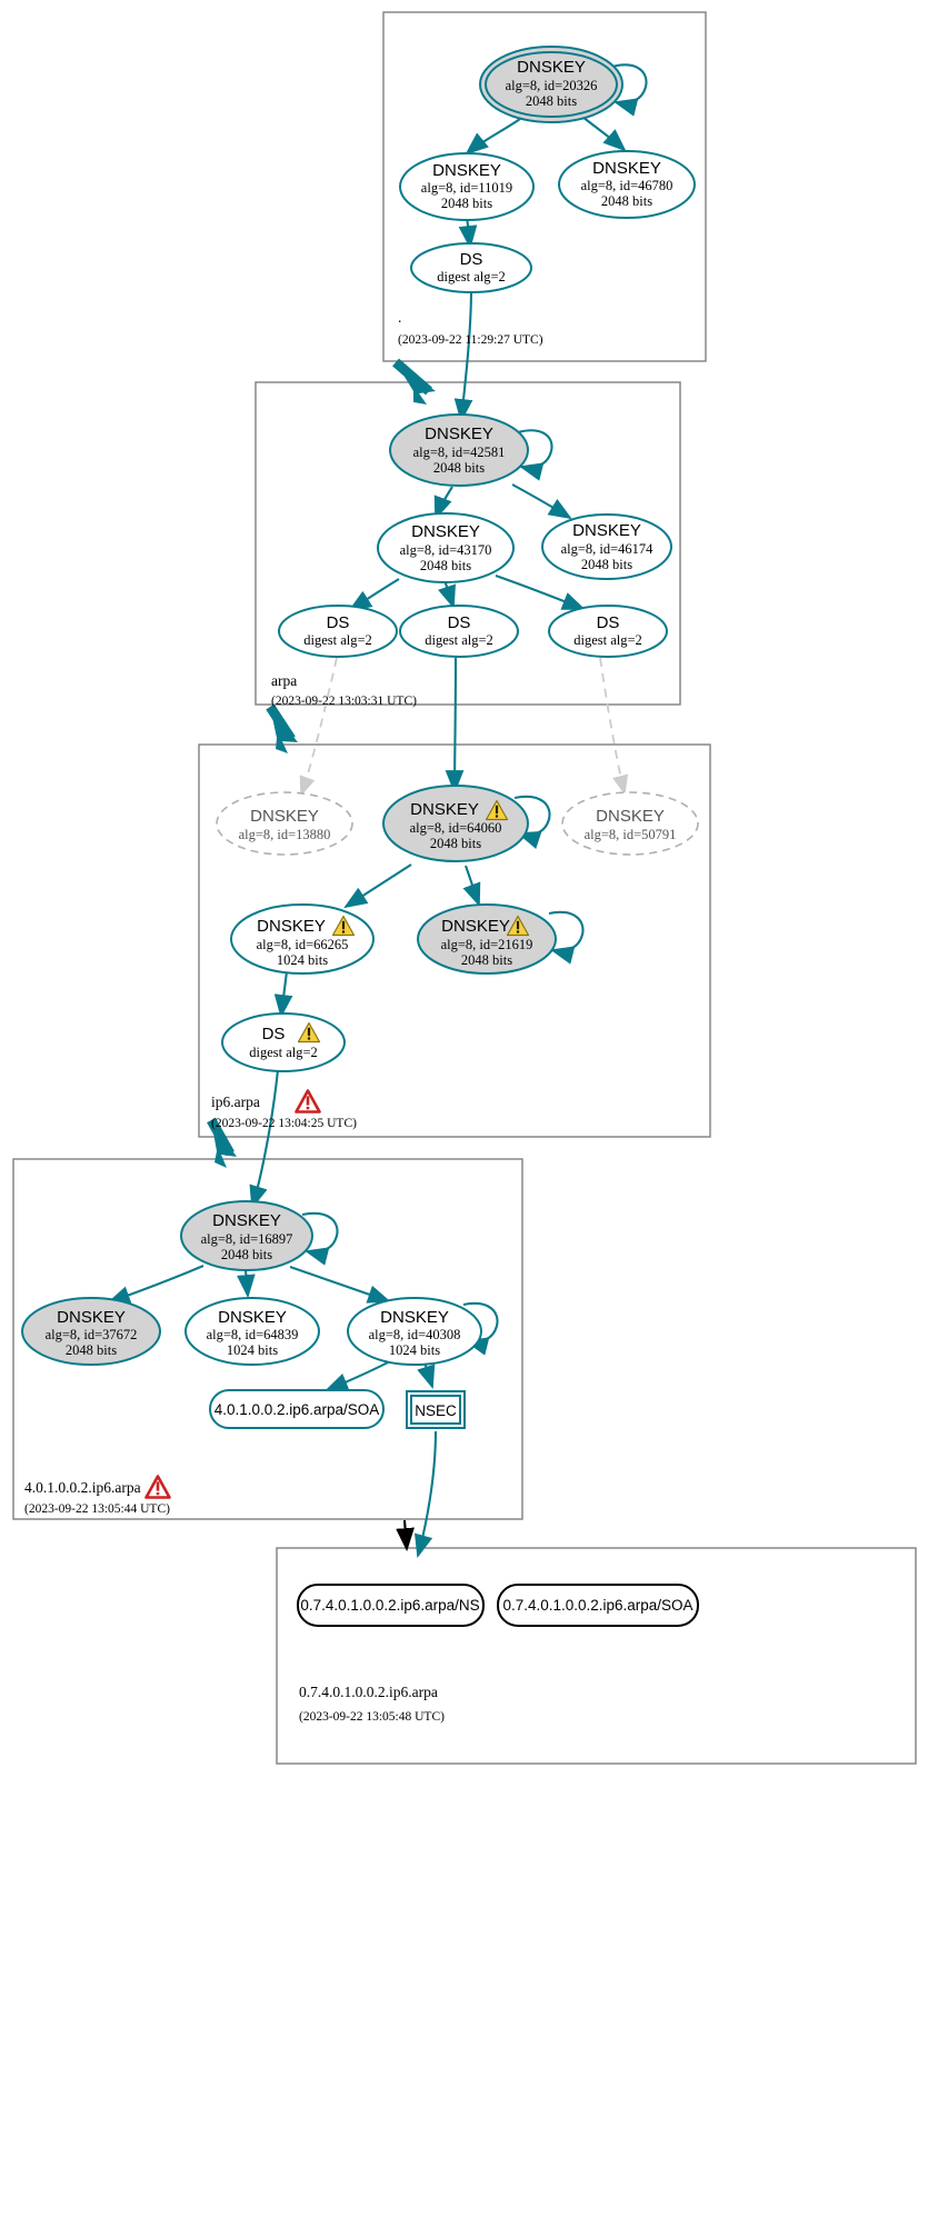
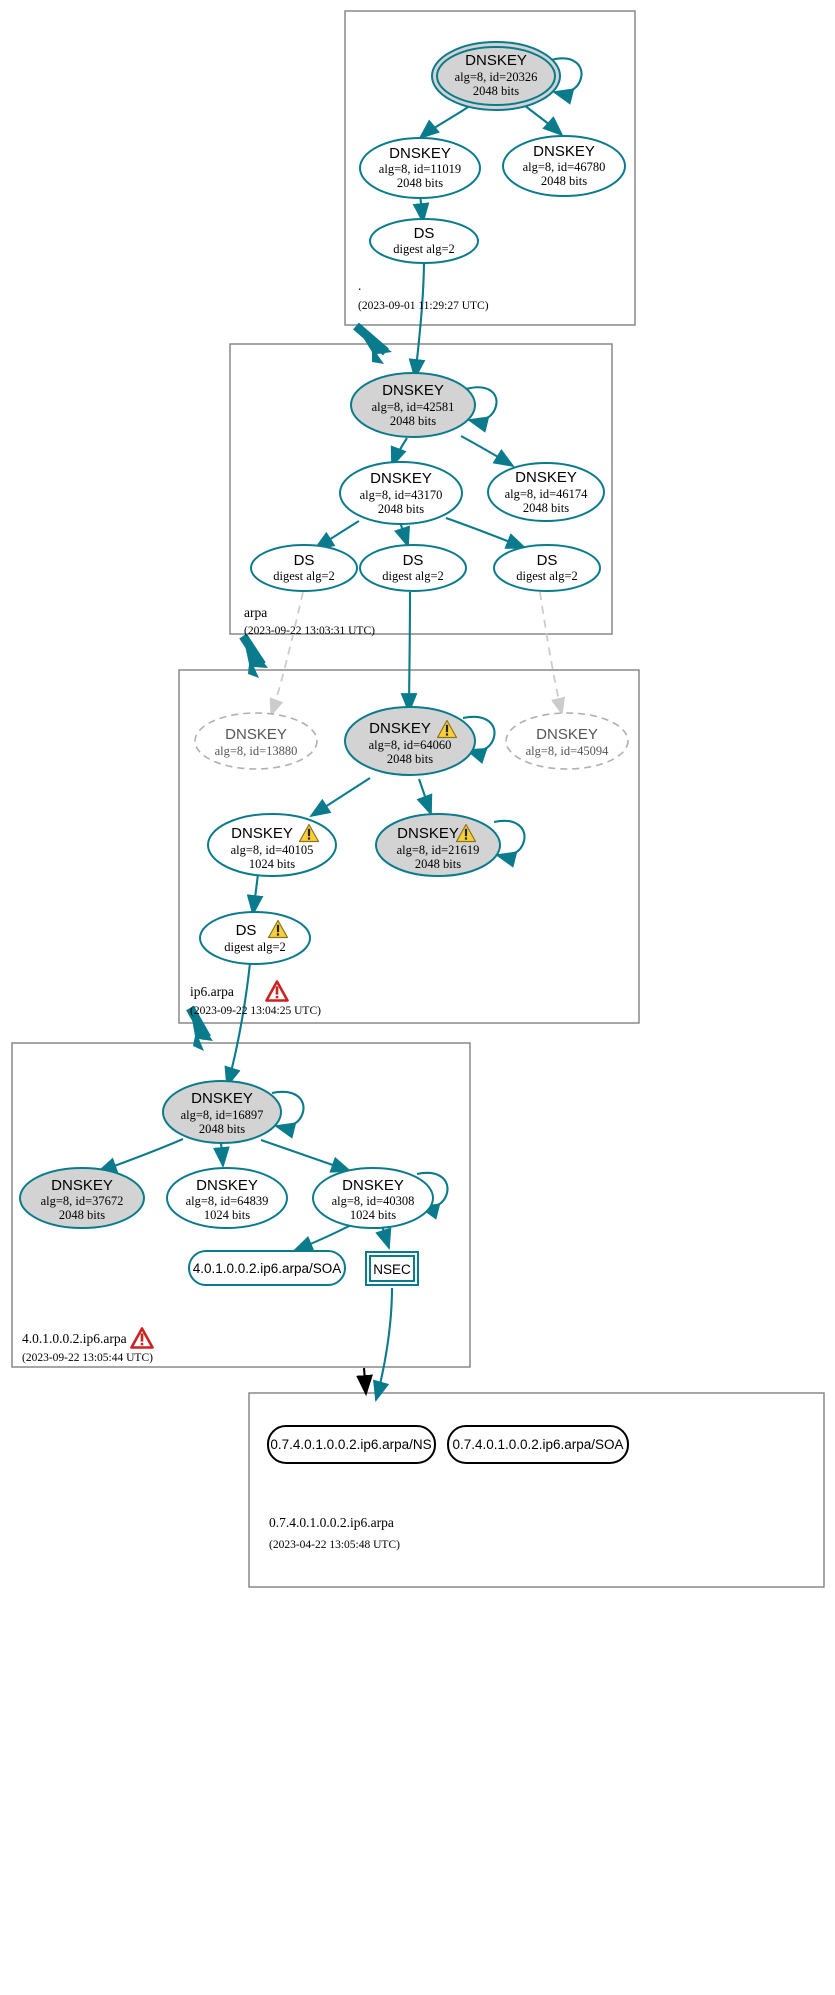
  DNSKEY
  alg=8, id=20326
  2048 bits
  DNSKEY
  alg=8, id=11019
  2048 bits
  DNSKEY
  alg=8, id=46780
  2048 bits
  DS
  digest alg=2
  .
- (2023-09-22 11:29:27 UTC)
+ (2023-09-01 11:29:27 UTC)
  DNSKEY
  alg=8, id=42581
  2048 bits
  DNSKEY
  alg=8, id=43170
  2048 bits
  DNSKEY
  alg=8, id=46174
  2048 bits
  DS
  digest alg=2
  DS
  digest alg=2
  DS
  digest alg=2
  arpa
  (2023-09-22 13:03:31 UTC)
  DNSKEY
  alg=8, id=13880
  DNSKEY
  alg=8, id=64060
  2048 bits
  DNSKEY
- alg=8, id=50791
+ alg=8, id=45094
  DNSKEY
- alg=8, id=66265
+ alg=8, id=40105
  1024 bits
  DNSKEY
  alg=8, id=21619
  2048 bits
  DS
  digest alg=2
  ip6.arpa
  (2023-09-22 13:04:25 UTC)
  DNSKEY
  alg=8, id=16897
  2048 bits
  DNSKEY
  alg=8, id=37672
  2048 bits
  DNSKEY
  alg=8, id=64839
  1024 bits
  DNSKEY
  alg=8, id=40308
  1024 bits
  4.0.1.0.0.2.ip6.arpa/SOA
  NSEC
  4.0.1.0.0.2.ip6.arpa
  (2023-09-22 13:05:44 UTC)
  0.7.4.0.1.0.0.2.ip6.arpa/NS
  0.7.4.0.1.0.0.2.ip6.arpa/SOA
  0.7.4.0.1.0.0.2.ip6.arpa
- (2023-09-22 13:05:48 UTC)
+ (2023-04-22 13:05:48 UTC)
